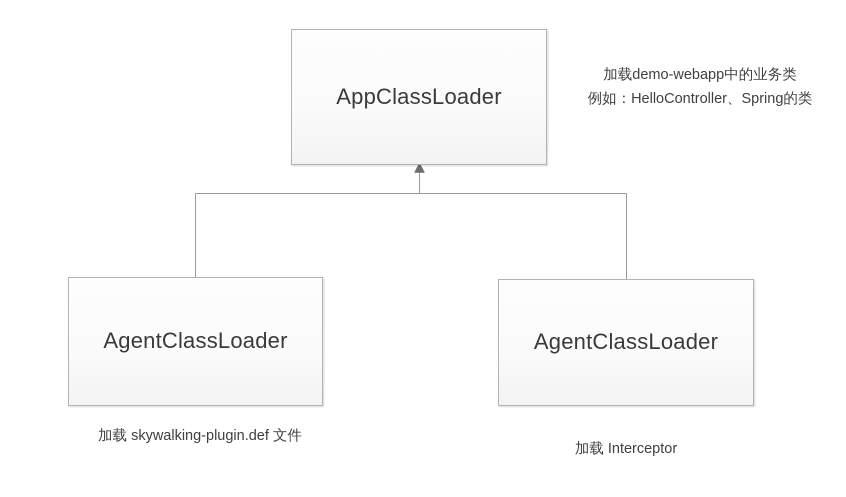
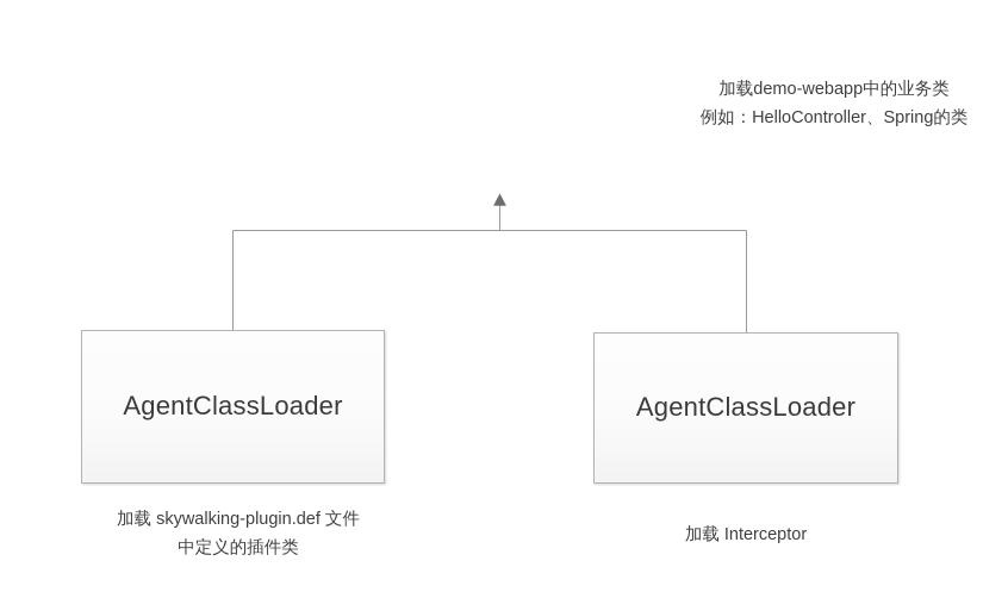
- AppClassLoader
  AgentClassLoader
  AgentClassLoader
  加载demo-webapp中的业务类
  例如：HelloController、Spring的类
  加载 skywalking-plugin.def 文件
+ 中定义的插件类
  加载 Interceptor
